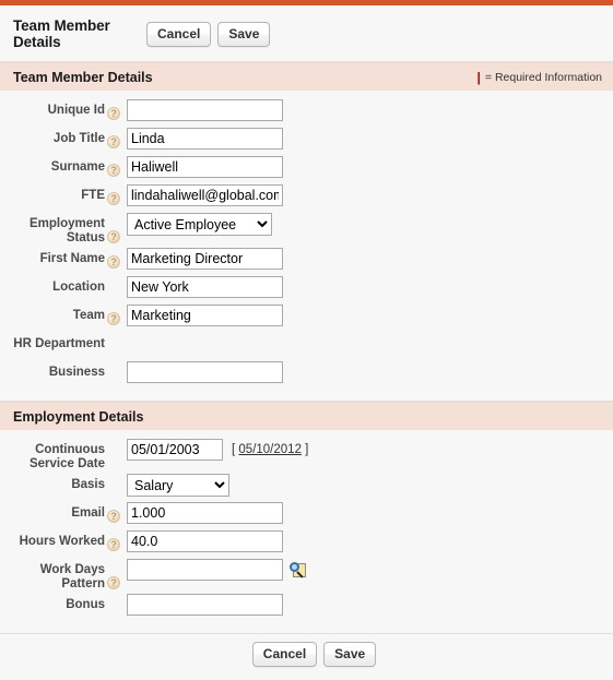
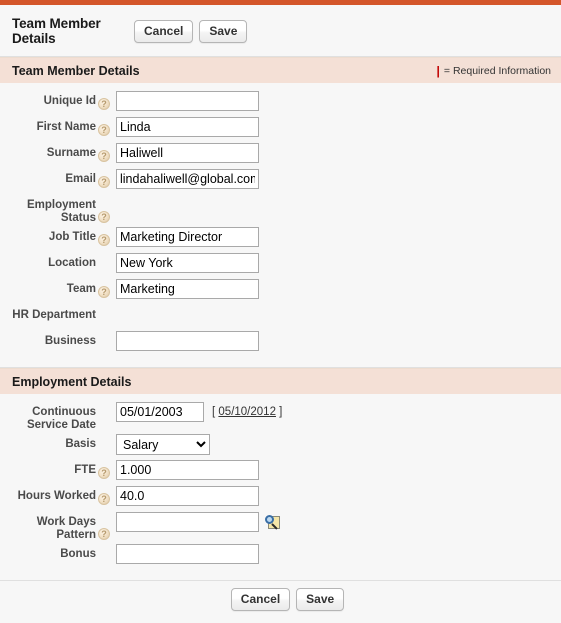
  Team Member Details
  Cancel
  Save
  Team Member Details
  |
  = Required Information
  Unique Id
- Job Title
+ First Name
  Linda
  Surname
  Haliwell
- FTE
+ Email
  lindahaliwell@global.co
  Employment Status
- Active Employee
- First Name
+ Job Title
  Marketing Director
  Location
  New York
  Team
  Marketing
  HR Department
  Business
  Employment Details
  Continuous Service Date
  05/01/2003
  [ 05/10/2012 ]
  Basis
  Salary
- Email
+ FTE
  1.000
  Hours Worked
  40.0
  Work Days Pattern
  Bonus
  Cancel
  Save
